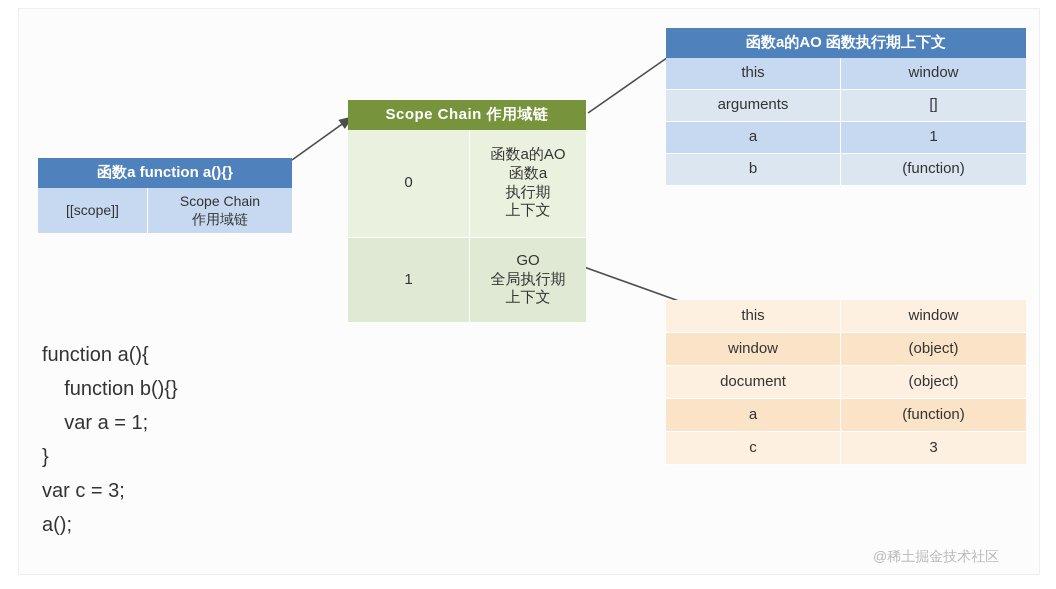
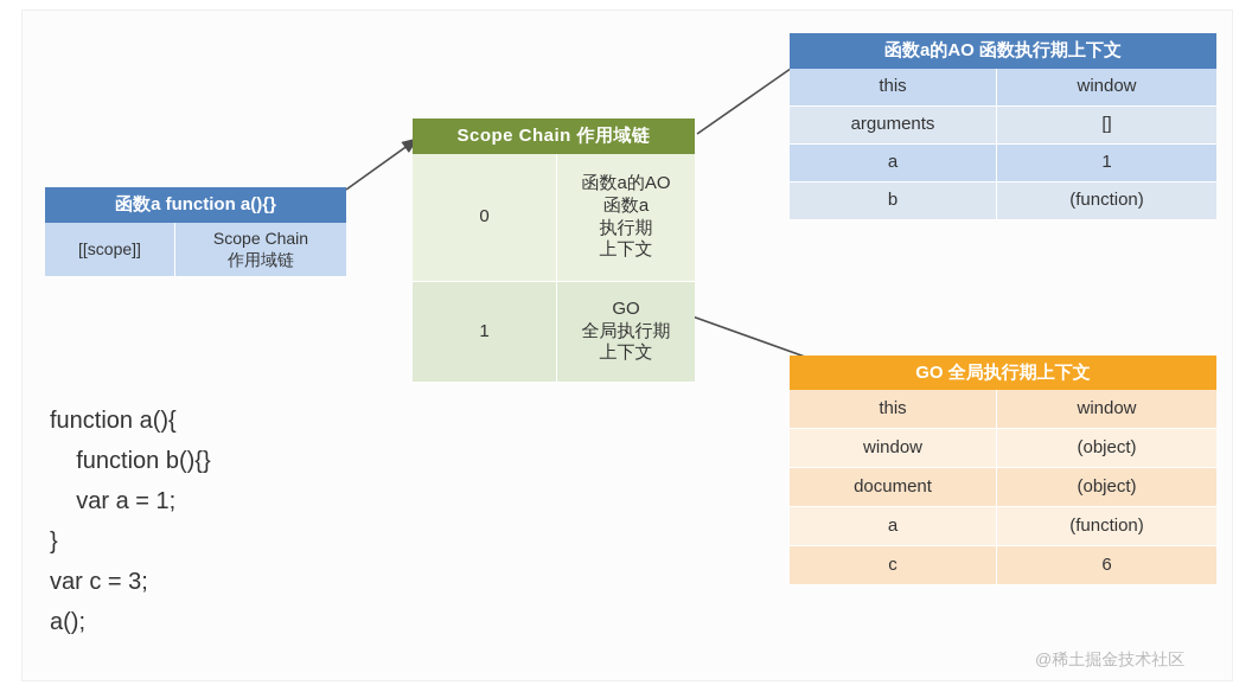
  函数a function a(){}
  [[scope]]
  Scope Chain
  作用域链
  Scope Chain 作用域链
  0
  函数a的AO
  函数a
  执行期
  上下文
  1
  GO
  全局执行期
  上下文
  函数a的AO 函数执行期上下文
  this
  window
  arguments
  []
  a
  1
  b
  (function)
+ GO 全局执行期上下文
  this
  window
  window
  (object)
  document
  (object)
  a
  (function)
  c
- 3
+ 6
  function a(){
  function b(){}
  var a = 1;
  }
  var c = 3;
  a();
  @稀土掘金技术社区
